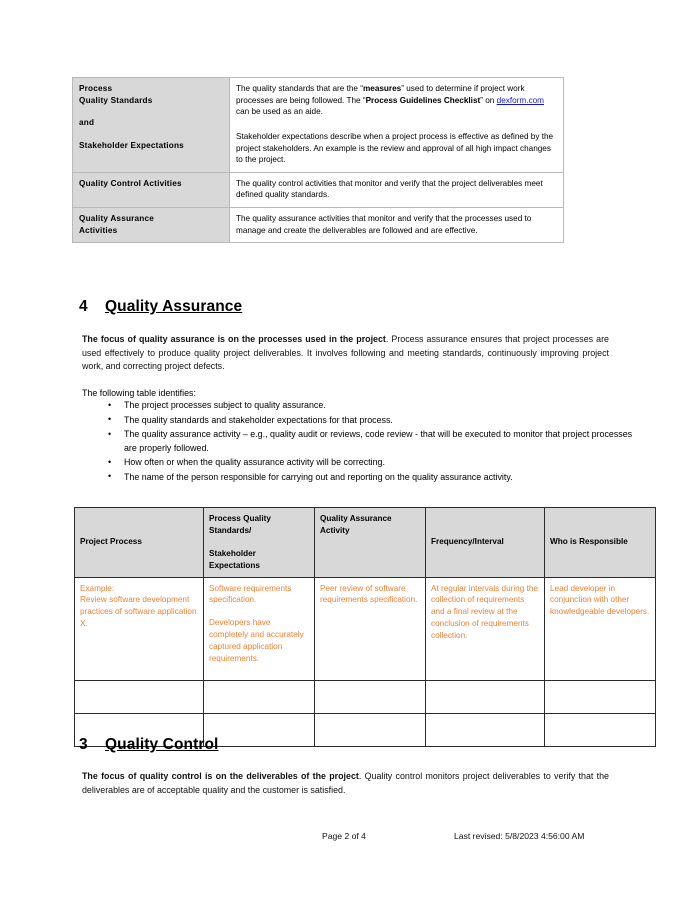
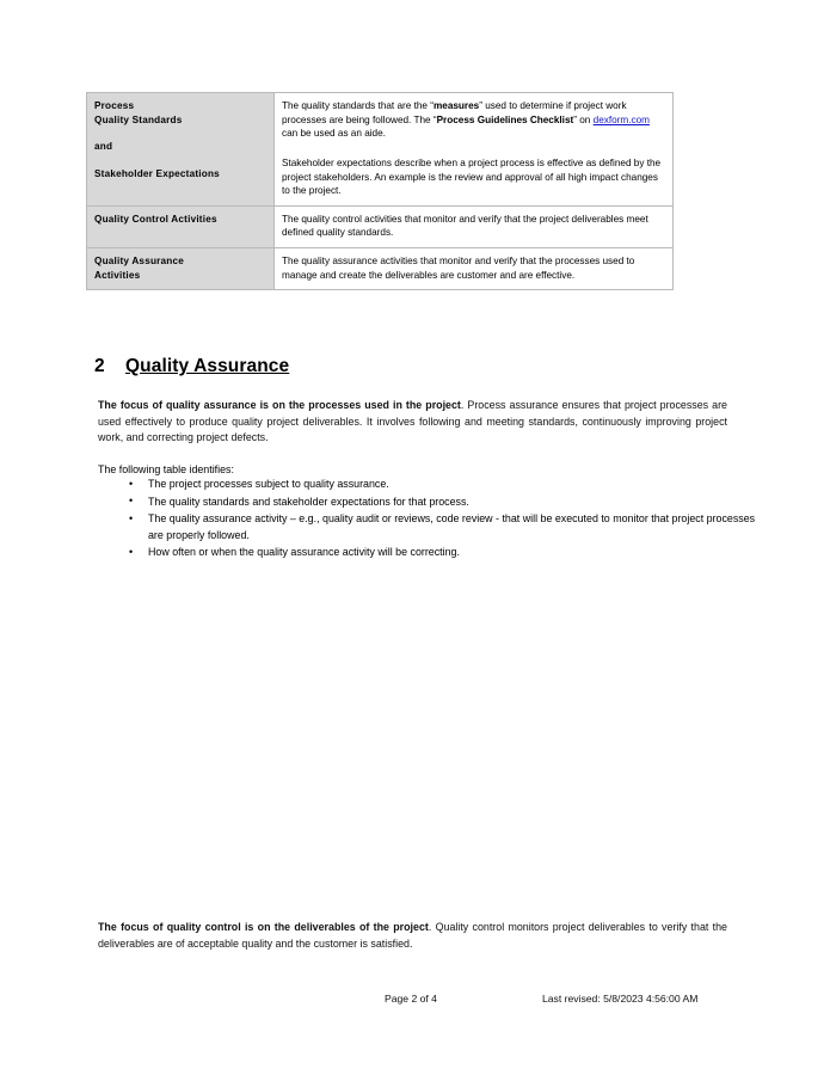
  Process Quality Standards and Stakeholder Expectations	The quality standards that are the “measures” used to determine if project work processes are being followed. The “Process Guidelines Checklist” on dexform.com can be used as an aide. Stakeholder expectations describe when a project process is effective as defined by the project stakeholders. An example is the review and approval of all high impact changes to the project.
  Quality Control Activities	The quality control activities that monitor and verify that the project deliverables meet defined quality standards.
- Quality Assurance Activities	The quality assurance activities that monitor and verify that the processes used to manage and create the deliverables are followed and are effective.
+ Quality Assurance Activities	The quality assurance activities that monitor and verify that the processes used to manage and create the deliverables are customer and are effective.
- 4 Quality Assurance
+ 2 Quality Assurance
  The focus of quality assurance is on the processes used in the project. Process assurance ensures that project processes are used effectively to produce quality project deliverables. It involves following and meeting standards, continuously improving project work, and correcting project defects.
  The following table identifies:
  The project processes subject to quality assurance.
  The quality standards and stakeholder expectations for that process.
  The quality assurance activity – e.g., quality audit or reviews, code review - that will be executed to monitor that project processes are properly followed.
  How often or when the quality assurance activity will be correcting.
- The name of the person responsible for carrying out and reporting on the quality assurance activity.
- Project Process	Process Quality Standards/ Stakeholder Expectations	Quality Assurance Activity	Frequency/Interval	Who is Responsible
- Example: Review software development practices of software application X.	Software requirements specification. Developers have completely and accurately captured application requirements.	Peer review of software requirements specification.	At regular intervals during the collection of requirements and a final review at the conclusion of requirements collection.	Lead developer in conjunction with other knowledgeable developers.
- 3 Quality Control
  The focus of quality control is on the deliverables of the project. Quality control monitors project deliverables to verify that the deliverables are of acceptable quality and the customer is satisfied.
  Page 2 of 4
  Last revised: 5/8/2023 4:56:00 AM
